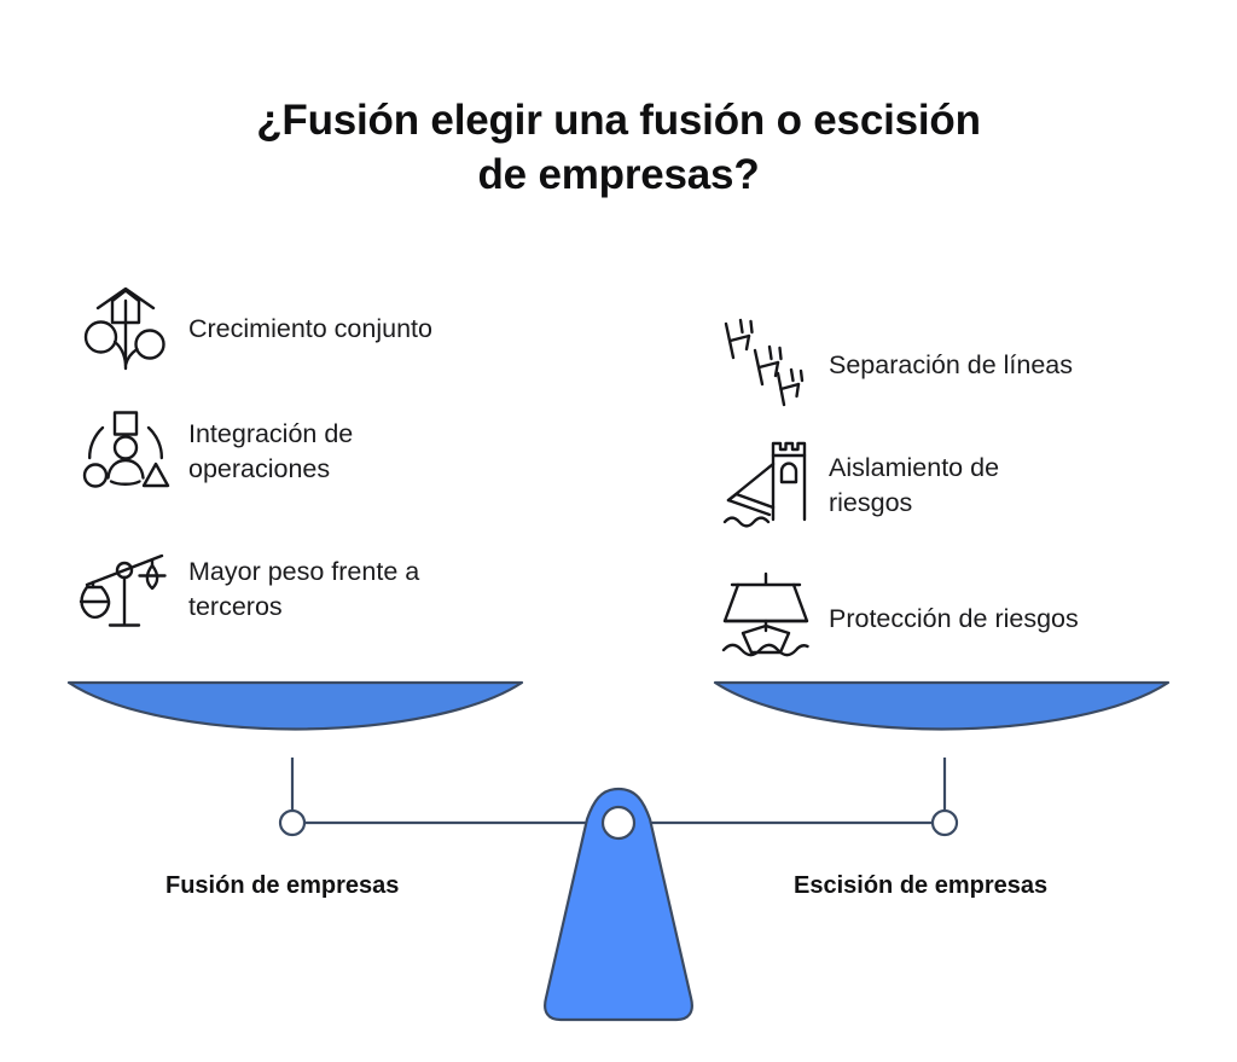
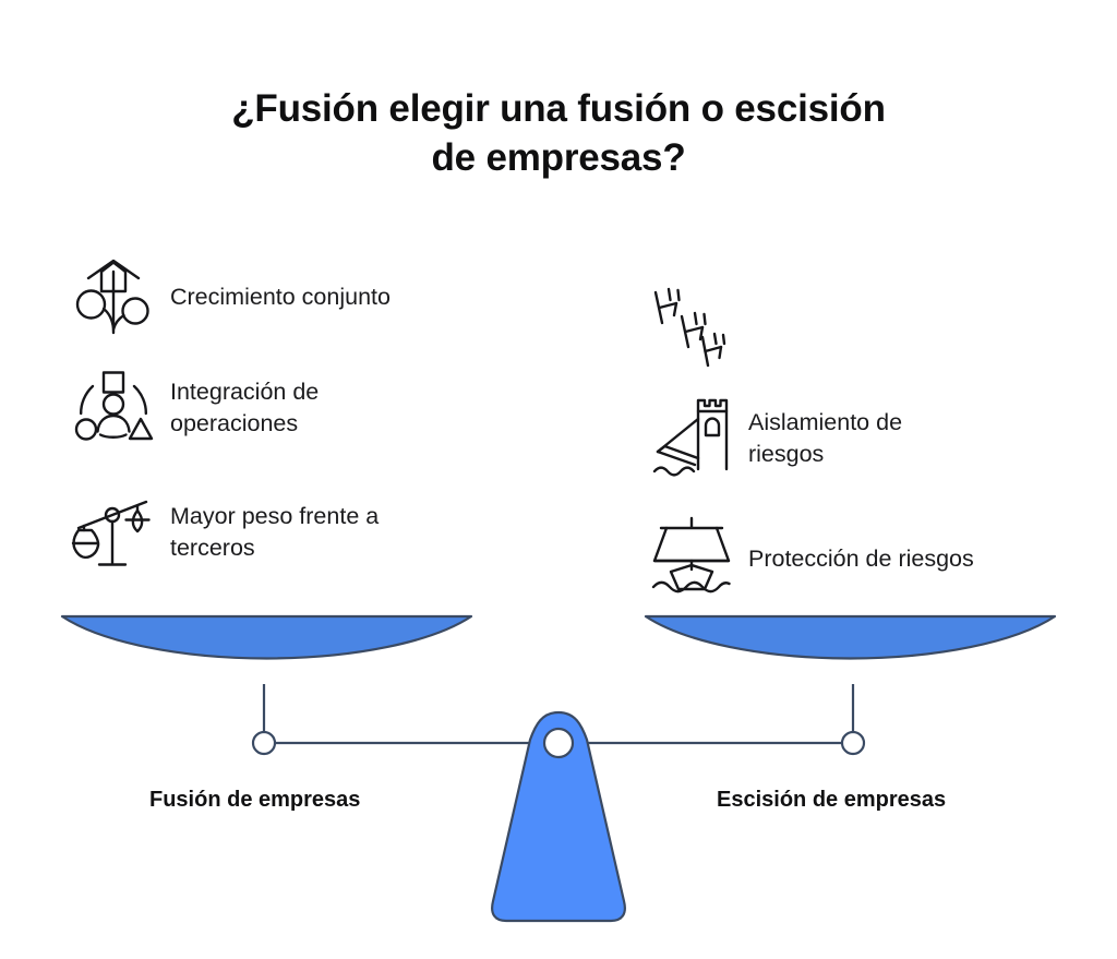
  ¿Fusión elegir una fusión o escisión
  de empresas?
  Crecimiento conjunto
  Integración de
  operaciones
  Mayor peso frente a
  terceros
- Separación de líneas
  Aislamiento de
  riesgos
  Protección de riesgos
  Fusión de empresas
  Escisión de empresas
